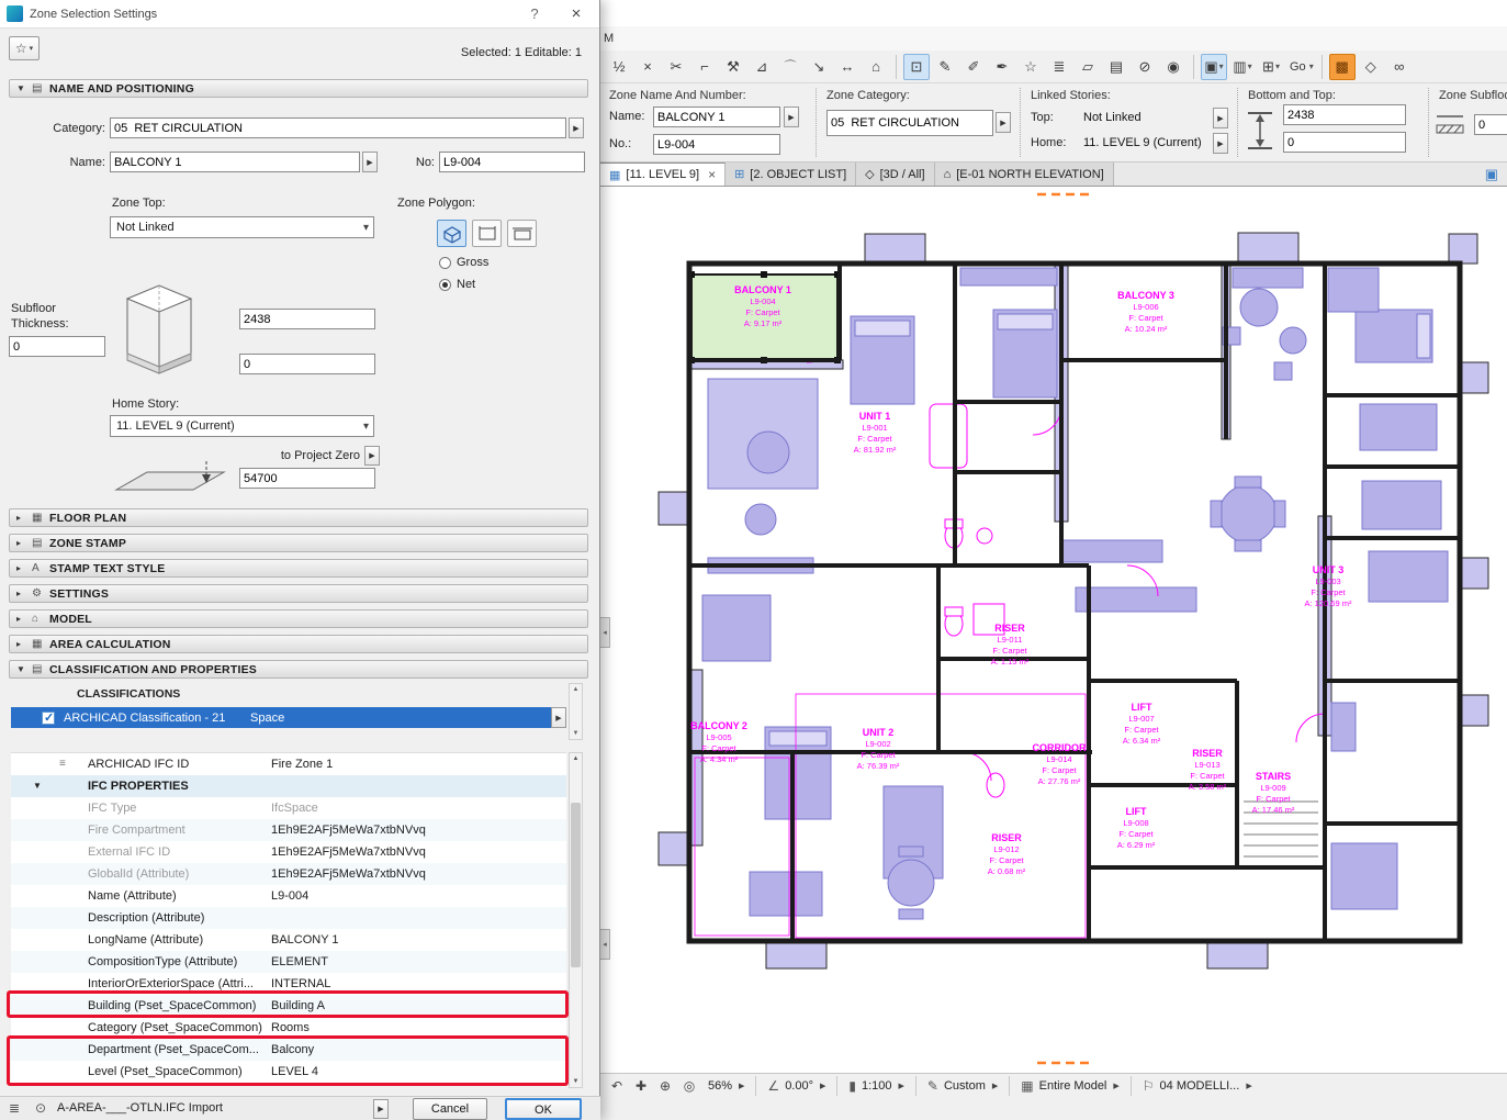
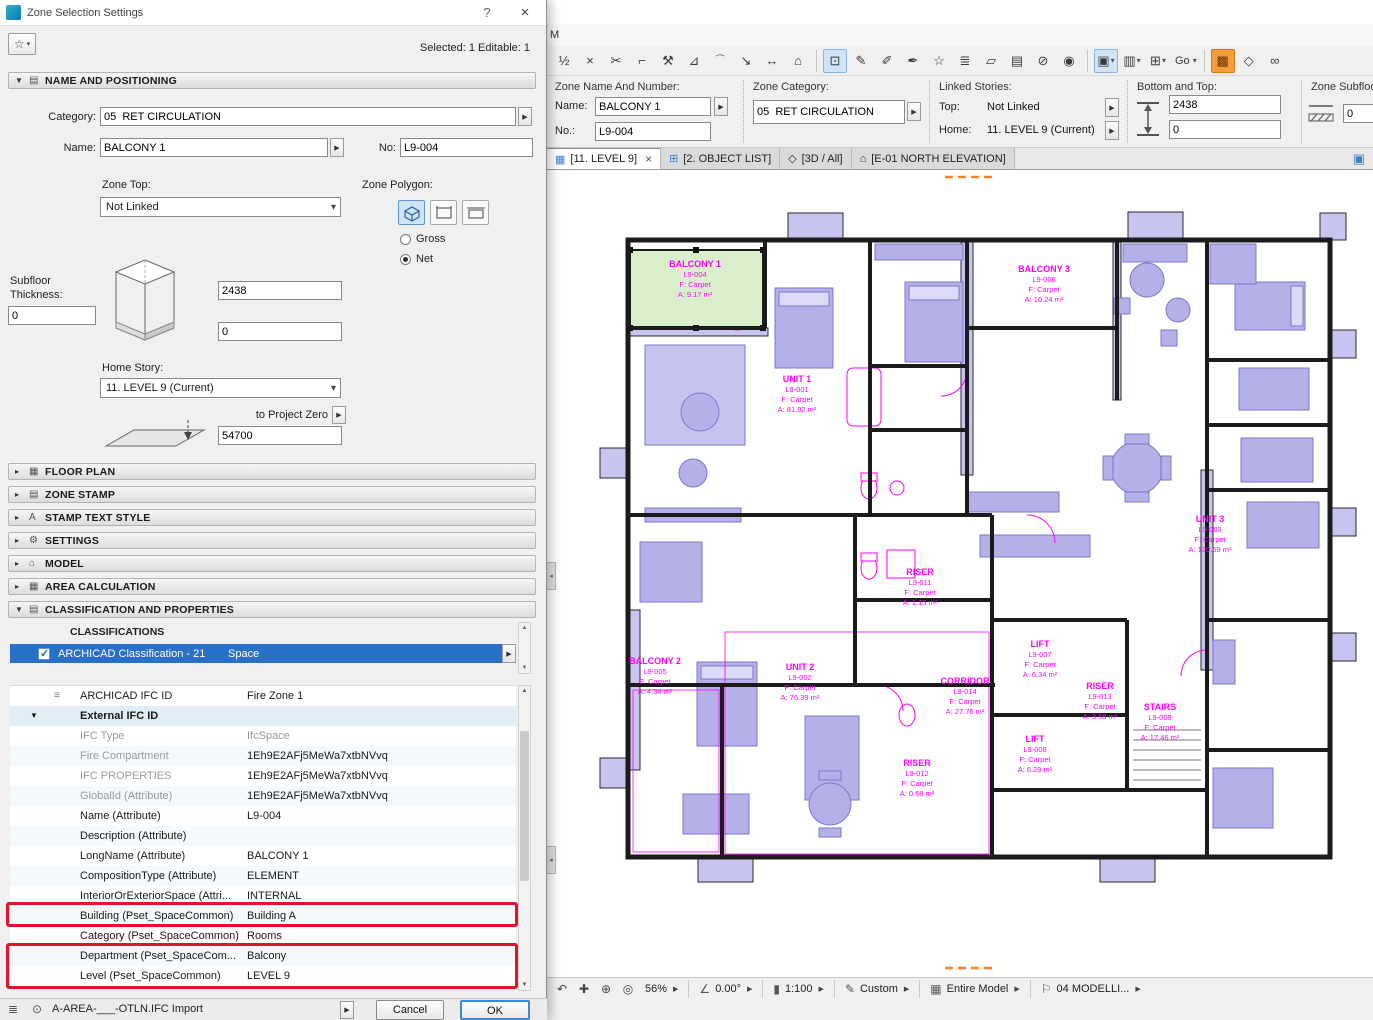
  M
  ½
  ×
  ✂
  ⌐
  ⚒
  ⊿
  ⌒
  ↘
  ↔
  ⌂
  ⊡
  ✎
  ✐
  ✒
  ☆
  ≣
  ▱
  ▤
  ⊘
  ◉
  ▣
  ▾
  ▥
  ▾
  ⊞
  ▾
  Go
  ▾
  ▩
  ◇
  ∞
  Zone Name And Number:
  Name:
  BALCONY 1
  No.:
  L9-004
  Zone Category:
  05 RET CIRCULATION
  Linked Stories:
  Top:
  Not Linked
  Home:
  11. LEVEL 9 (Current)
  Bottom and Top:
  2438
  0
  0
  ▦
  [11. LEVEL 9]
  ⊞
  [2. OBJECT LIST]
  ◇
  [3D / All]
  ⌂
  [E-01 NORTH ELEVATION]
  ▣
  BALCONY 1 L9-004 F: Carpet A: 9.17 m²
  BALCONY 3 L9-006 F: Carpet A: 10.24 m²
  UNIT 1 L9-001 F: Carpet A: 81.92 m²
  UNIT 3 L9-003 F: Carpet A: 120.69 m²
  BALCONY 2 L9-005 F: Carpet A: 4.34 m²
  UNIT 2 L9-002 F: Carpet A: 76.39 m²
  CORRIDOR L9-014 F: Carpet A: 27.76 m²
  LIFT L9-007 F: Carpet A: 6.34 m²
  LIFT L9-008 F: Carpet A: 6.29 m²
  RISER L9-011 F: Carpet A: 1.15 m²
  RISER L9-013 F: Carpet A: 3.58 m²
  RISER L9-012 F: Carpet A: 0.68 m²
  STAIRS L9-009 F: Carpet A: 17.46 m²
  ↶
  ✚
  ⊕
  ◎
  56%
  ∠
  0.00°
  ▮
  1:100
  ✎
  Custom
  ▦
  Entire Model
  ⚐
  04 MODELLI...
  Zone Selection Settings
  ?
  ×
  ☆
  Selected: 1 Editable: 1
  ▼
  ▤
  NAME AND POSITIONING
  Category:
  05 RET CIRCULATION
  Name:
  BALCONY 1
  No:
  L9-004
  Zone Top:
  Not Linked
  Zone Polygon:
  Gross
  Net
  Subfloor
  Thickness:
  0
  2438
  0
  Home Story:
  11. LEVEL 9 (Current)
  to Project Zero
  54700
  ▸
  ▦
  FLOOR PLAN
  ▸
  ▤
  ZONE STAMP
  ▸
  A
  STAMP TEXT STYLE
  ▸
  ⚙
  SETTINGS
  ▸
  ⌂
  MODEL
  ▸
  ▦
  AREA CALCULATION
  ▼
  ▤
  CLASSIFICATION AND PROPERTIES
  CLASSIFICATIONS
  ARCHICAD Classification - 21
  Space
  ≡
  ARCHICAD IFC ID
  Fire Zone 1
  ▼
- IFC PROPERTIES
+ External IFC ID
  IFC Type
  IfcSpace
  Fire Compartment
  1Eh9E2AFj5MeWa7xtbNVvq
- External IFC ID
+ IFC PROPERTIES
  1Eh9E2AFj5MeWa7xtbNVvq
  GlobalId (Attribute)
  1Eh9E2AFj5MeWa7xtbNVvq
  Name (Attribute)
  L9-004
  Description (Attribute)
  LongName (Attribute)
  BALCONY 1
  CompositionType (Attribute)
  ELEMENT
  InteriorOrExteriorSpace (Attri...
  INTERNAL
  Building (Pset_SpaceCommon)
  Building A
  Category (Pset_SpaceCommon)
  Rooms
  Department (Pset_SpaceCom...
  Balcony
  Level (Pset_SpaceCommon)
- LEVEL 4
+ LEVEL 9
  ≣
  ⊙
  A-AREA-___-OTLN.IFC Import
  Cancel
  OK
